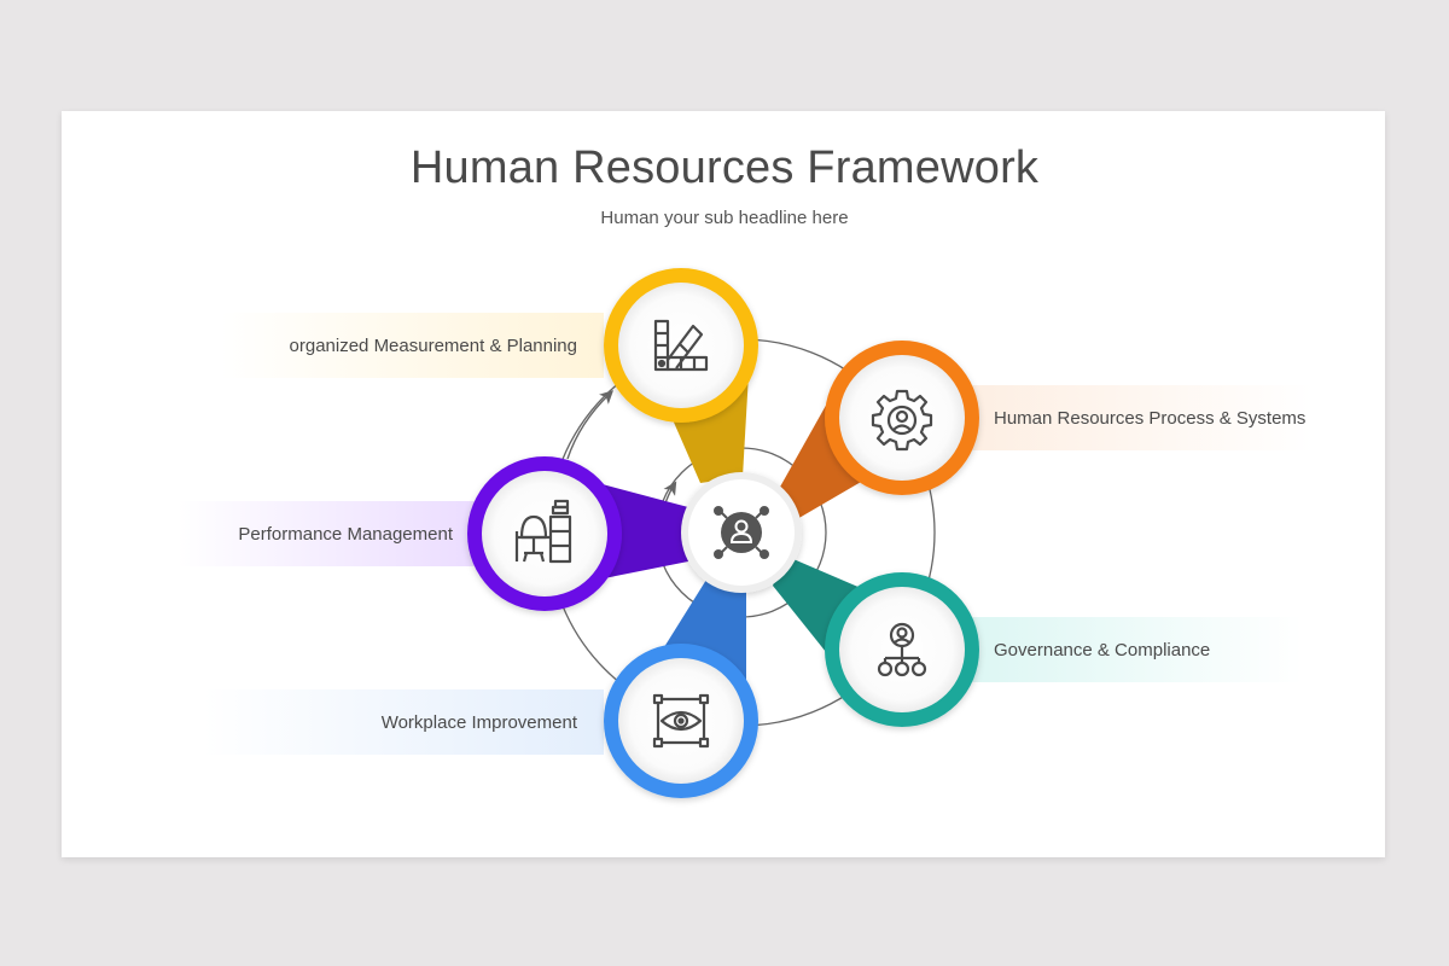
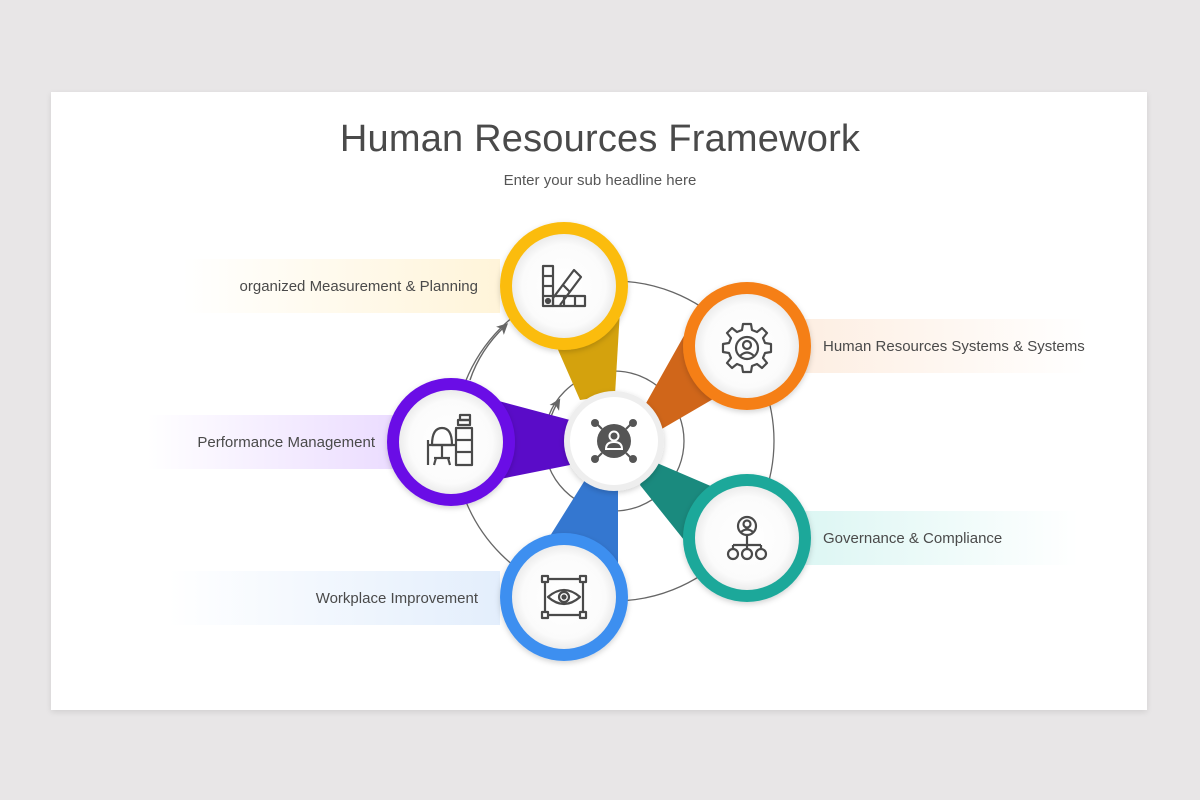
  Human Resources Framework
- Human your sub headline here
+ Enter your sub headline here
  organized Measurement & Planning
- Human Resources Process & Systems
+ Human Resources Systems & Systems
  Performance Management
  Governance & Compliance
  Workplace Improvement
